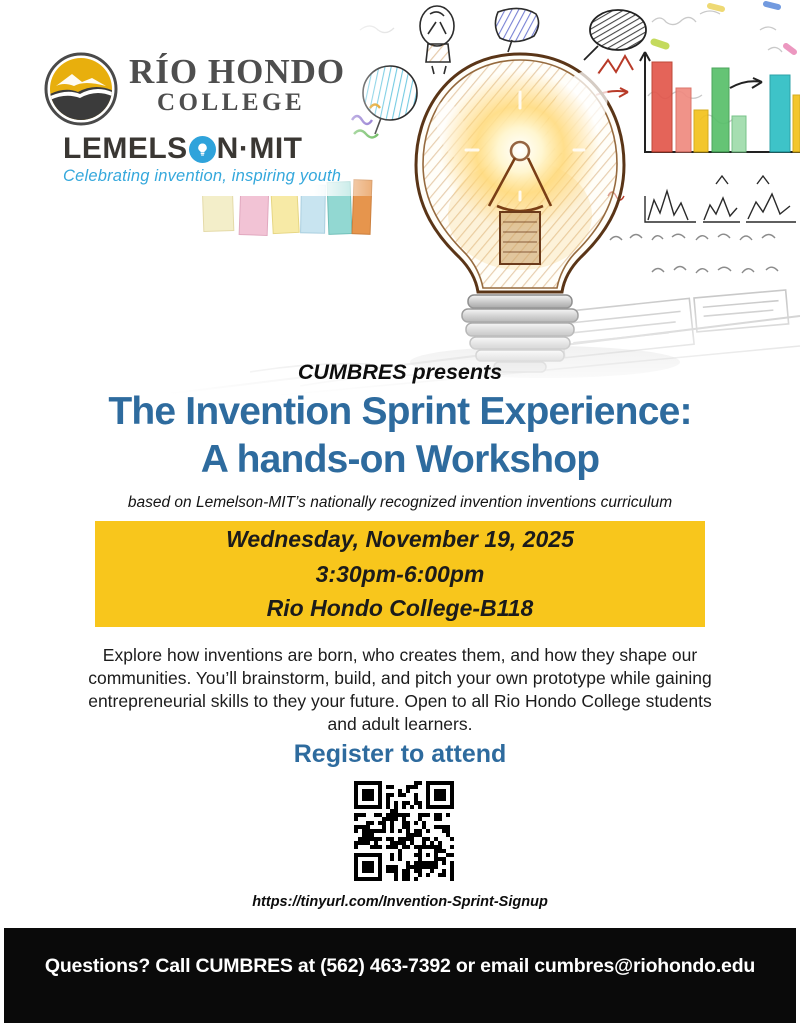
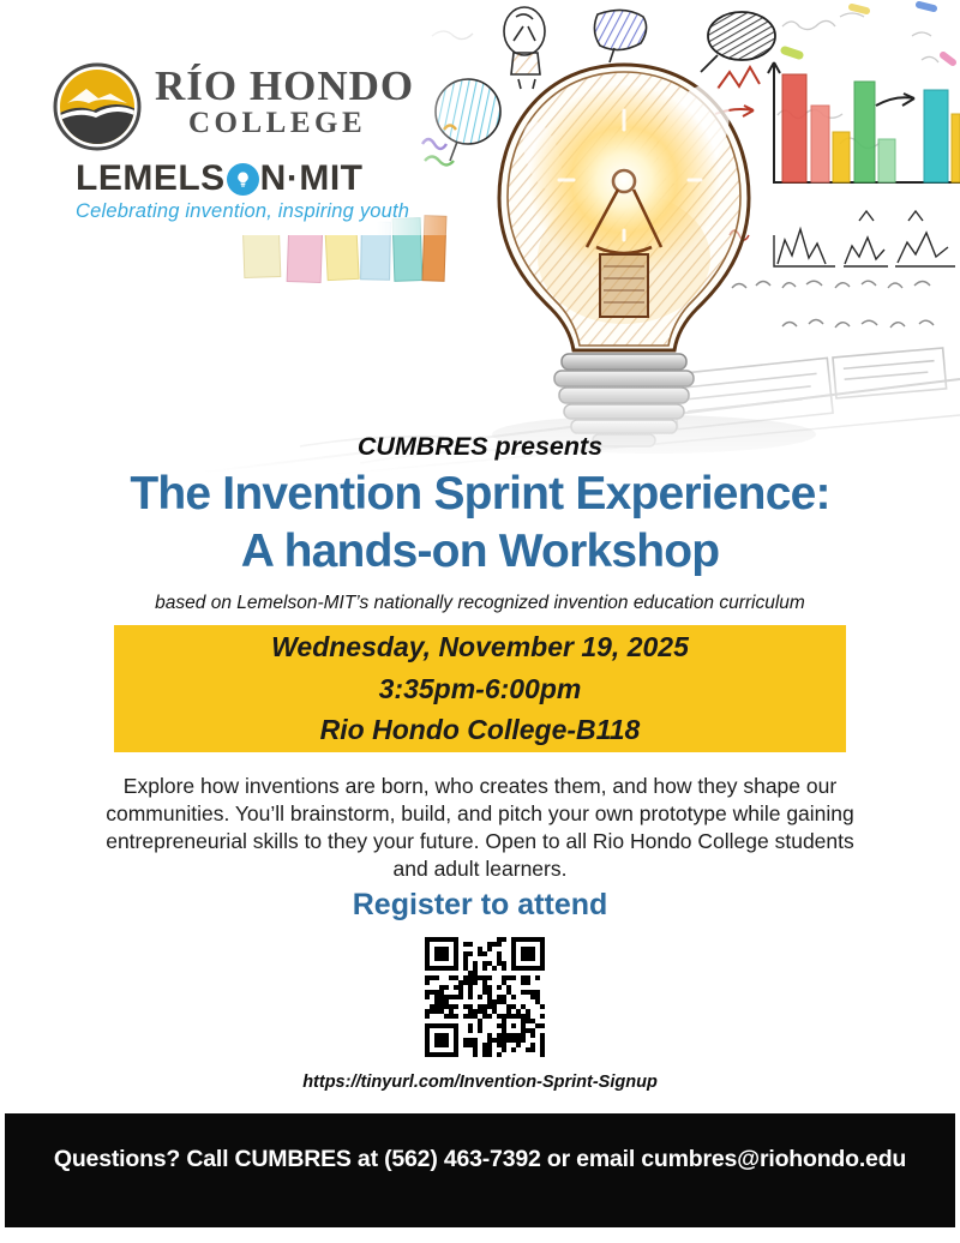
  RÍO HONDO
  COLLEGE
  LEMELS
  N·MIT
  Celebrating invention, inspiring youth
  CUMBRES presents
  The Invention Sprint Experience:
  A hands-on Workshop
- based on Lemelson-MIT’s nationally recognized invention inventions curriculum
+ based on Lemelson-MIT’s nationally recognized invention education curriculum
  Wednesday, November 19, 2025
- 3:30pm-6:00pm
+ 3:35pm-6:00pm
  Rio Hondo College-B118
  Explore how inventions are born, who creates them, and how they shape our communities. You’ll brainstorm, build, and pitch your own prototype while gaining entrepreneurial skills to they your future. Open to all Rio Hondo College students and adult learners.
  Register to attend
  https://tinyurl.com/Invention-Sprint-Signup
  Questions? Call CUMBRES at (562) 463-7392 or email cumbres@riohondo.edu
